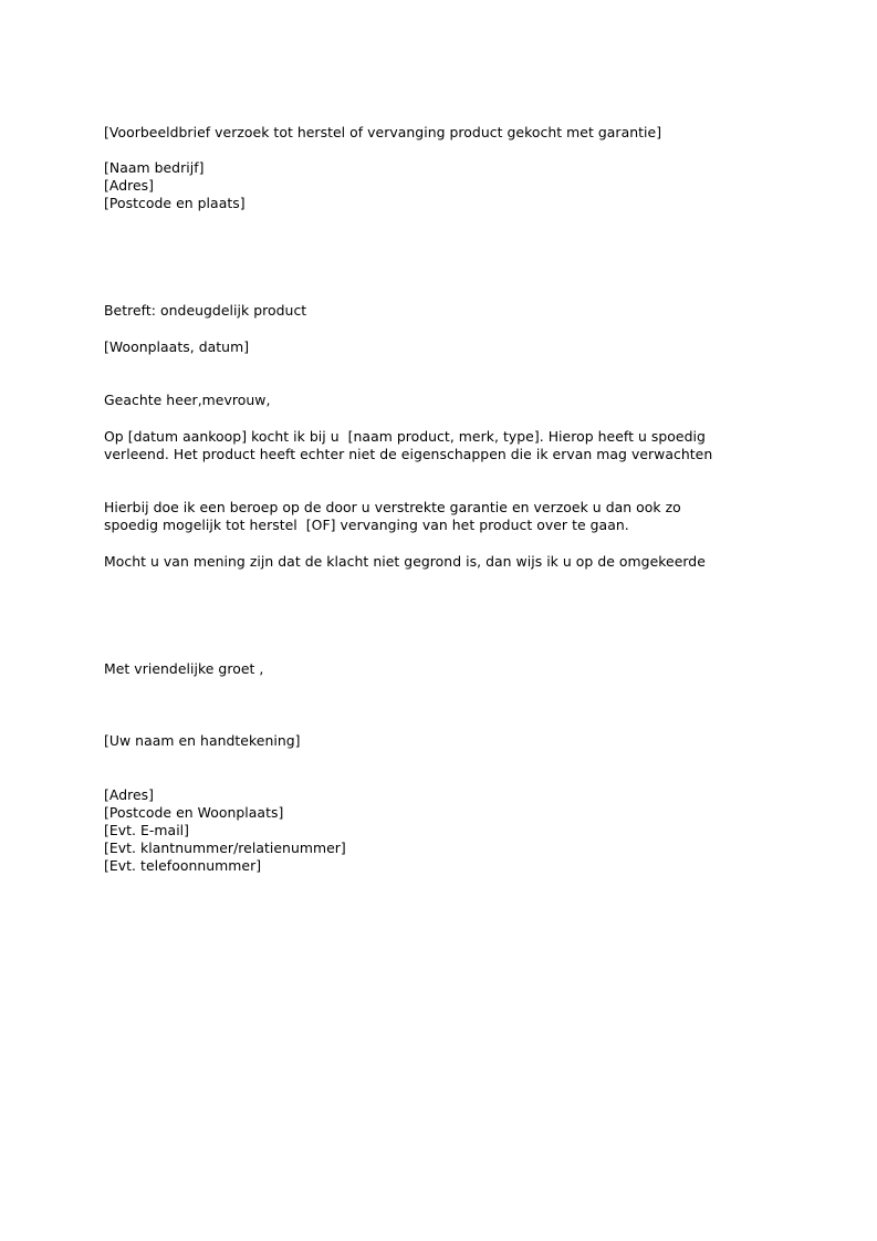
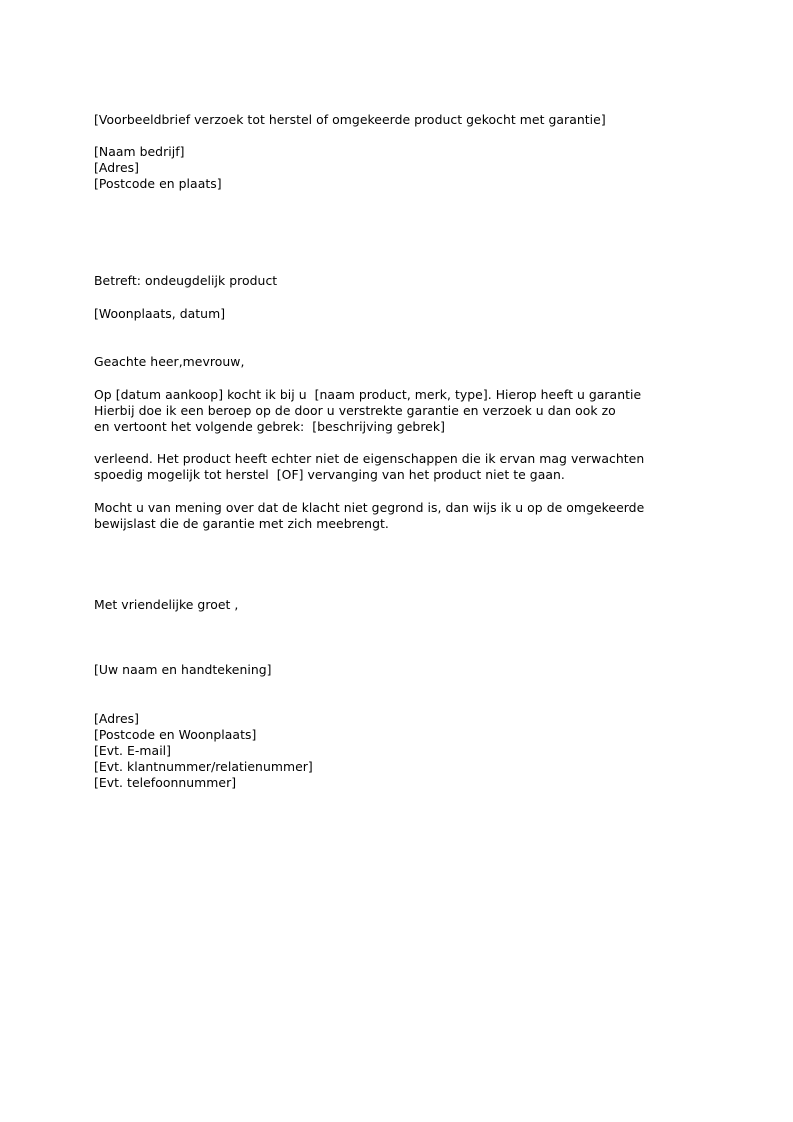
- [Voorbeeldbrief verzoek tot herstel of vervanging product gekocht met garantie]
+ [Voorbeeldbrief verzoek tot herstel of omgekeerde product gekocht met garantie]
  [Naam bedrijf]
  [Adres]
  [Postcode en plaats]
  Betreft: ondeugdelijk product
  [Woonplaats, datum]
  Geachte heer,mevrouw,
- Op [datum aankoop] kocht ik bij u [naam product, merk, type]. Hierop heeft u spoedig
+ Op [datum aankoop] kocht ik bij u [naam product, merk, type]. Hierop heeft u garantie
- verleend. Het product heeft echter niet de eigenschappen die ik ervan mag verwachten
+ Hierbij doe ik een beroep op de door u verstrekte garantie en verzoek u dan ook zo
+ en vertoont het volgende gebrek: [beschrijving gebrek]
- Hierbij doe ik een beroep op de door u verstrekte garantie en verzoek u dan ook zo
+ verleend. Het product heeft echter niet de eigenschappen die ik ervan mag verwachten
- spoedig mogelijk tot herstel [OF] vervanging van het product over te gaan.
+ spoedig mogelijk tot herstel [OF] vervanging van het product niet te gaan.
- Mocht u van mening zijn dat de klacht niet gegrond is, dan wijs ik u op de omgekeerde
+ Mocht u van mening over dat de klacht niet gegrond is, dan wijs ik u op de omgekeerde
+ bewijslast die de garantie met zich meebrengt.
  Met vriendelijke groet ,
  [Uw naam en handtekening]
  [Adres]
  [Postcode en Woonplaats]
  [Evt. E-mail]
  [Evt. klantnummer/relatienummer]
  [Evt. telefoonnummer]
